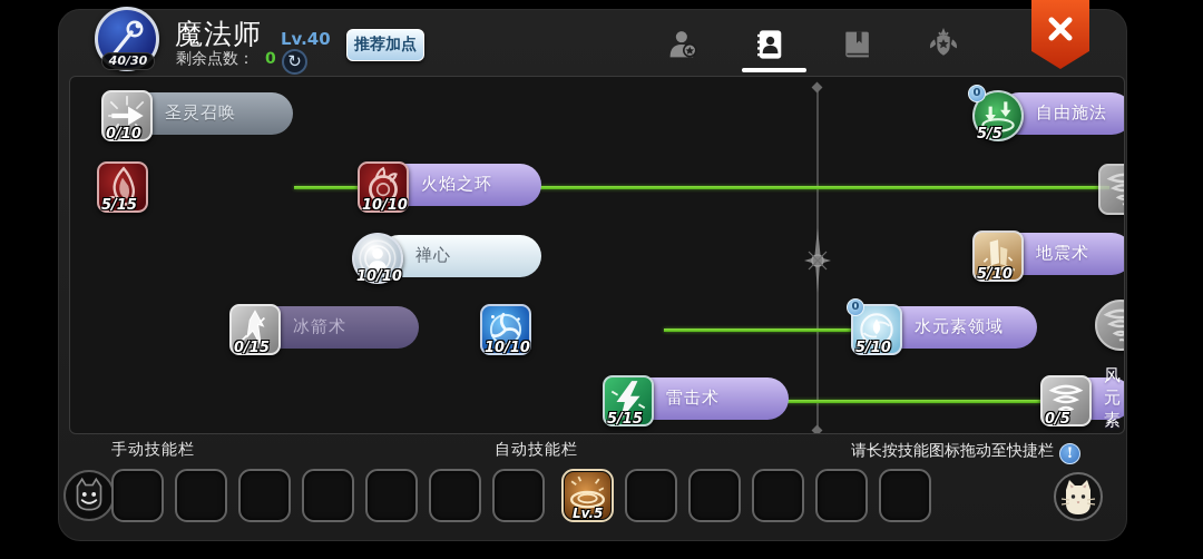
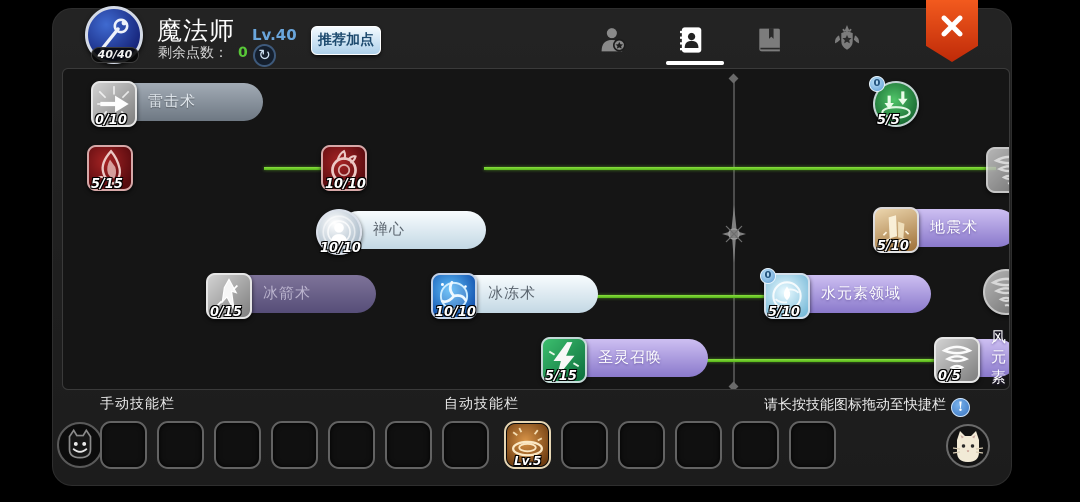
- 40/30
+ 40/40
  魔法师
  Lv.40
  剩余点数： 0
  ↻
  推荐加点
- 圣灵召唤
+ 雷击术
  0/10
  5/15
- 火焰之环
  10/10
  禅心
  10/10
  冰箭术
  0/15
+ 冰冻术
  10/10
  水元素领域
  5/10
  0
- 雷击术
+ 圣灵召唤
  5/15
- 自由施法
  5/5
  0
  地震术
  5/10
  风元素
  0/5
  手动技能栏
  自动技能栏
  请长按技能图标拖动至快捷栏
  !
  Lv.5
